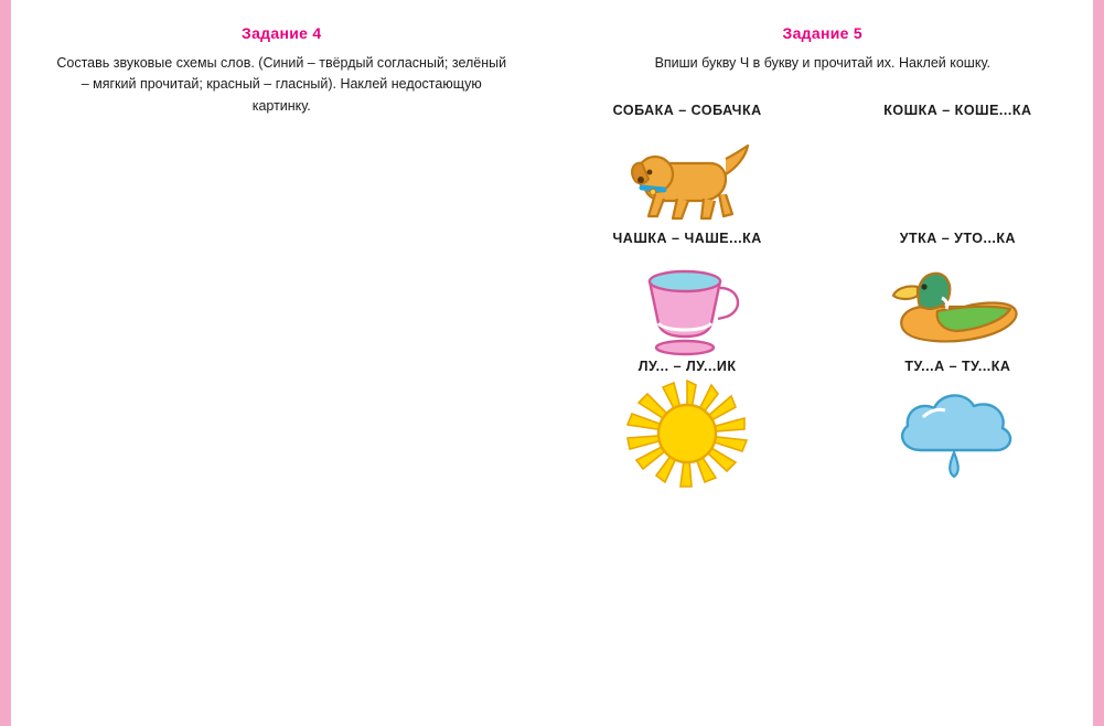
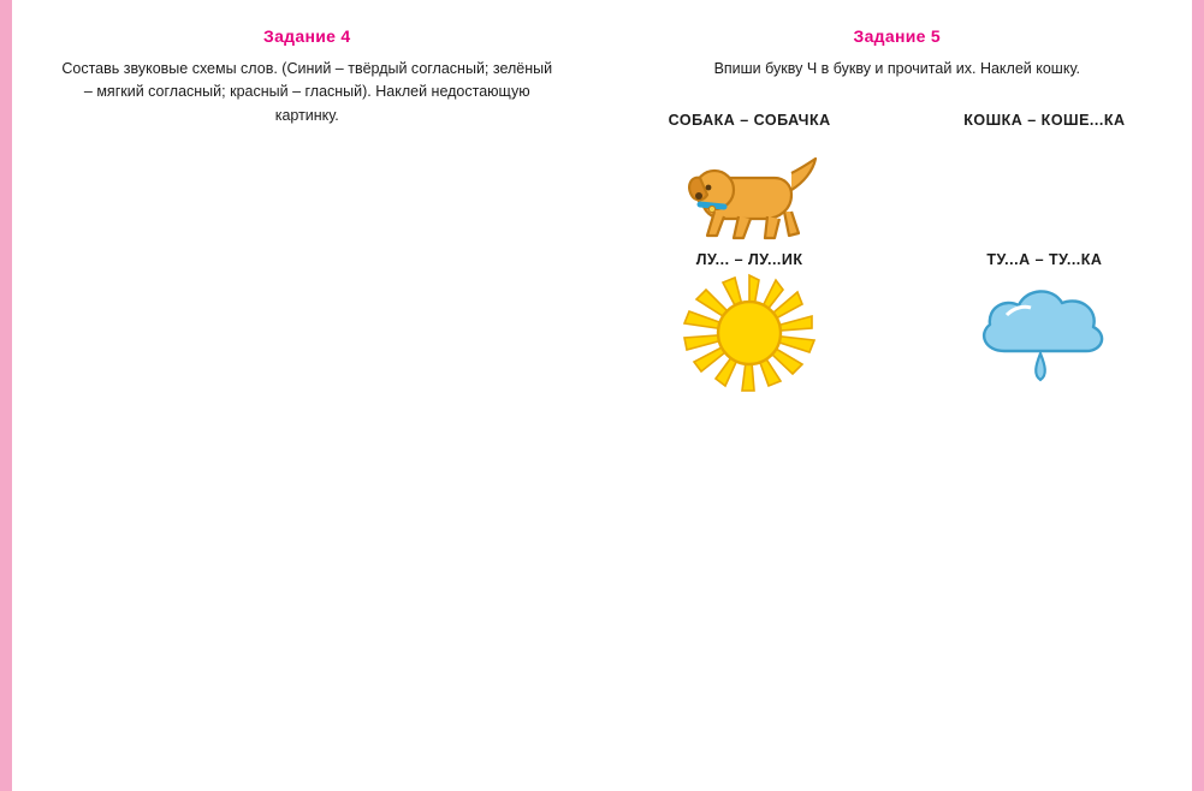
  Задание 4
- Составь звуковые схемы слов. (Синий – твёрдый согласный; зелёный – мягкий прочитай; красный – гласный). Наклей недостающую картинку.
+ Составь звуковые схемы слов. (Синий – твёрдый согласный; зелёный – мягкий согласный; красный – гласный). Наклей недостающую картинку.
  Задание 5
  Впиши букву Ч в букву и прочитай их. Наклей кошку.
  СОБАКА – СОБАЧКА
  КОШКА – КОШЕ...КА
- ЧАШКА – ЧАШЕ...КА
- УТКА – УТО...КА
  ЛУ... – ЛУ...ИК
  ТУ...А – ТУ...КА
